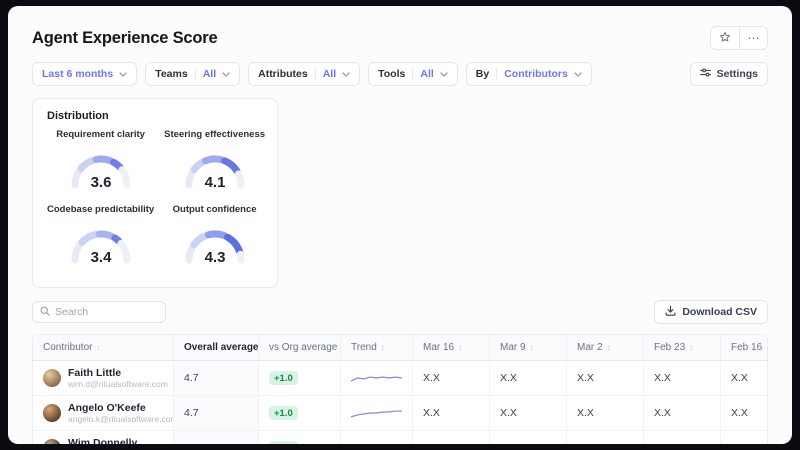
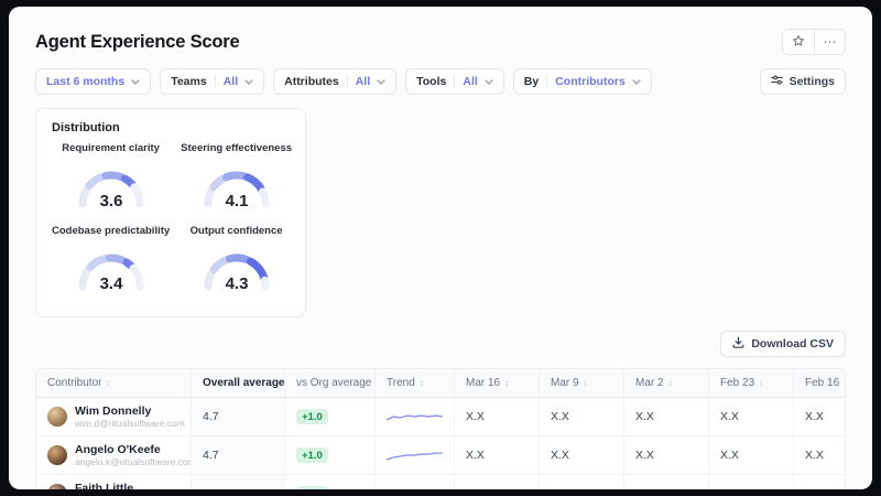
  Agent Experience Score
  ⋯
  Last 6 months
  Teams
  All
  Attributes
  All
  Tools
  All
  By
  Contributors
  Settings
  Distribution
  Requirement clarity
  3.6
  Steering effectiveness
  4.1
  Codebase predictability
  3.4
  Output confidence
  4.3
- Search
  Download CSV
  Contributor
  ↕
  Overall average
  vs Org average
  Trend
  ↕
  Mar 16
  ↕
  Mar 9
  ↕
  Mar 2
  ↕
  Feb 23
  ↕
  Feb 16
- Faith Little
+ Wim Donnelly
  wim.d@ritualsoftware.com
  4.7
  +1.0
  X.X
  X.X
  X.X
  X.X
  X.X
  Angelo O'Keefe
  angelo.k@ritualsoftware.co
  4.7
  +1.0
  X.X
  X.X
  X.X
  X.X
  X.X
- Wim Donnelly
+ Faith Little
